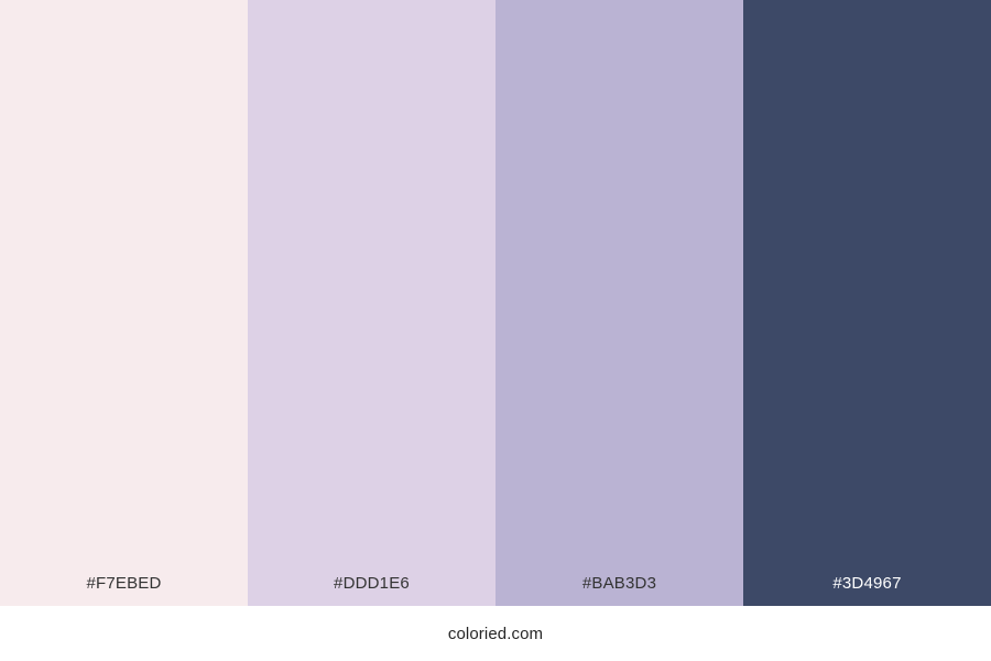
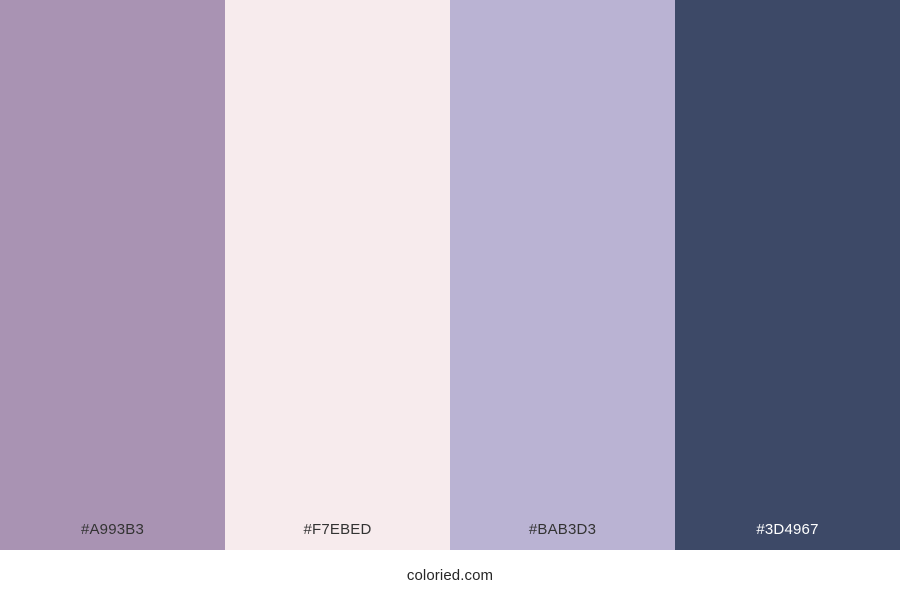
+ #A993B3
  #F7EBED
- #DDD1E6
  #BAB3D3
  #3D4967
  coloried.com
